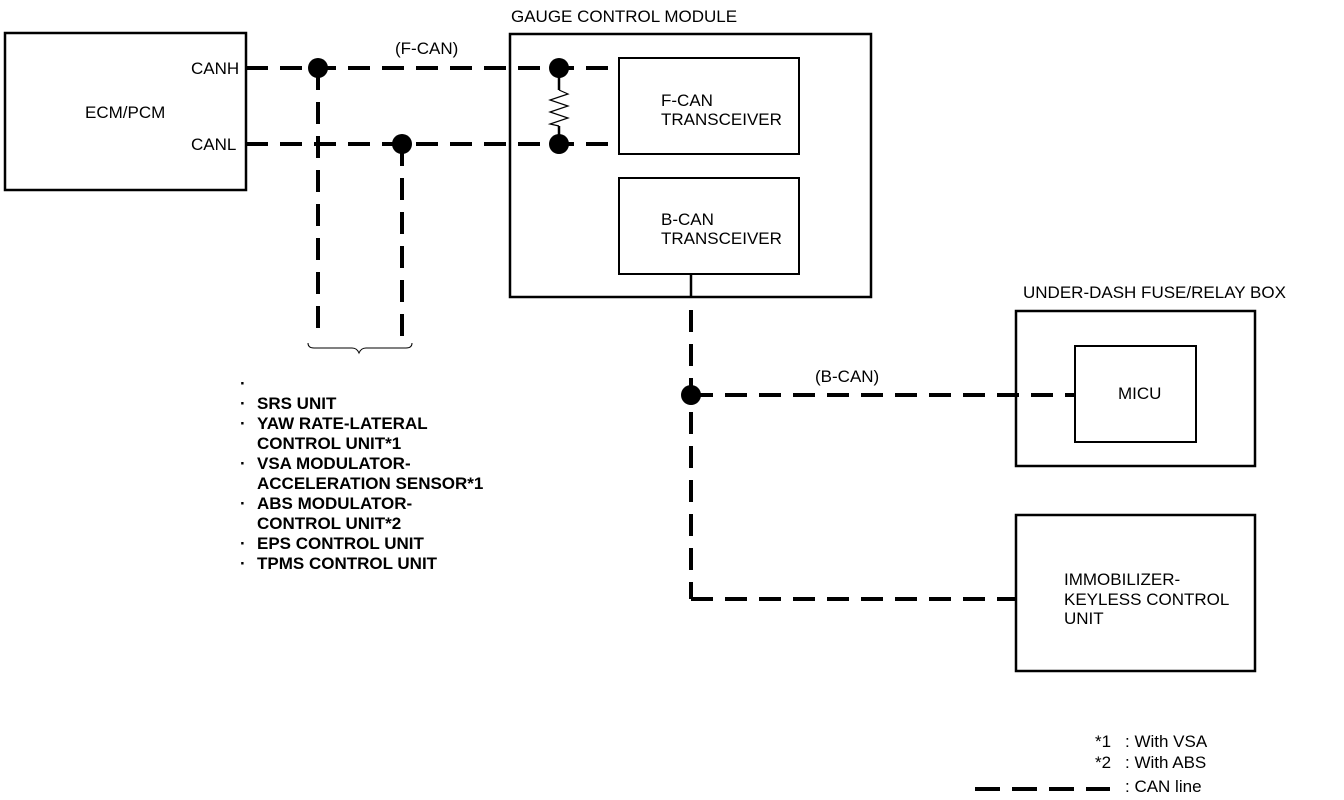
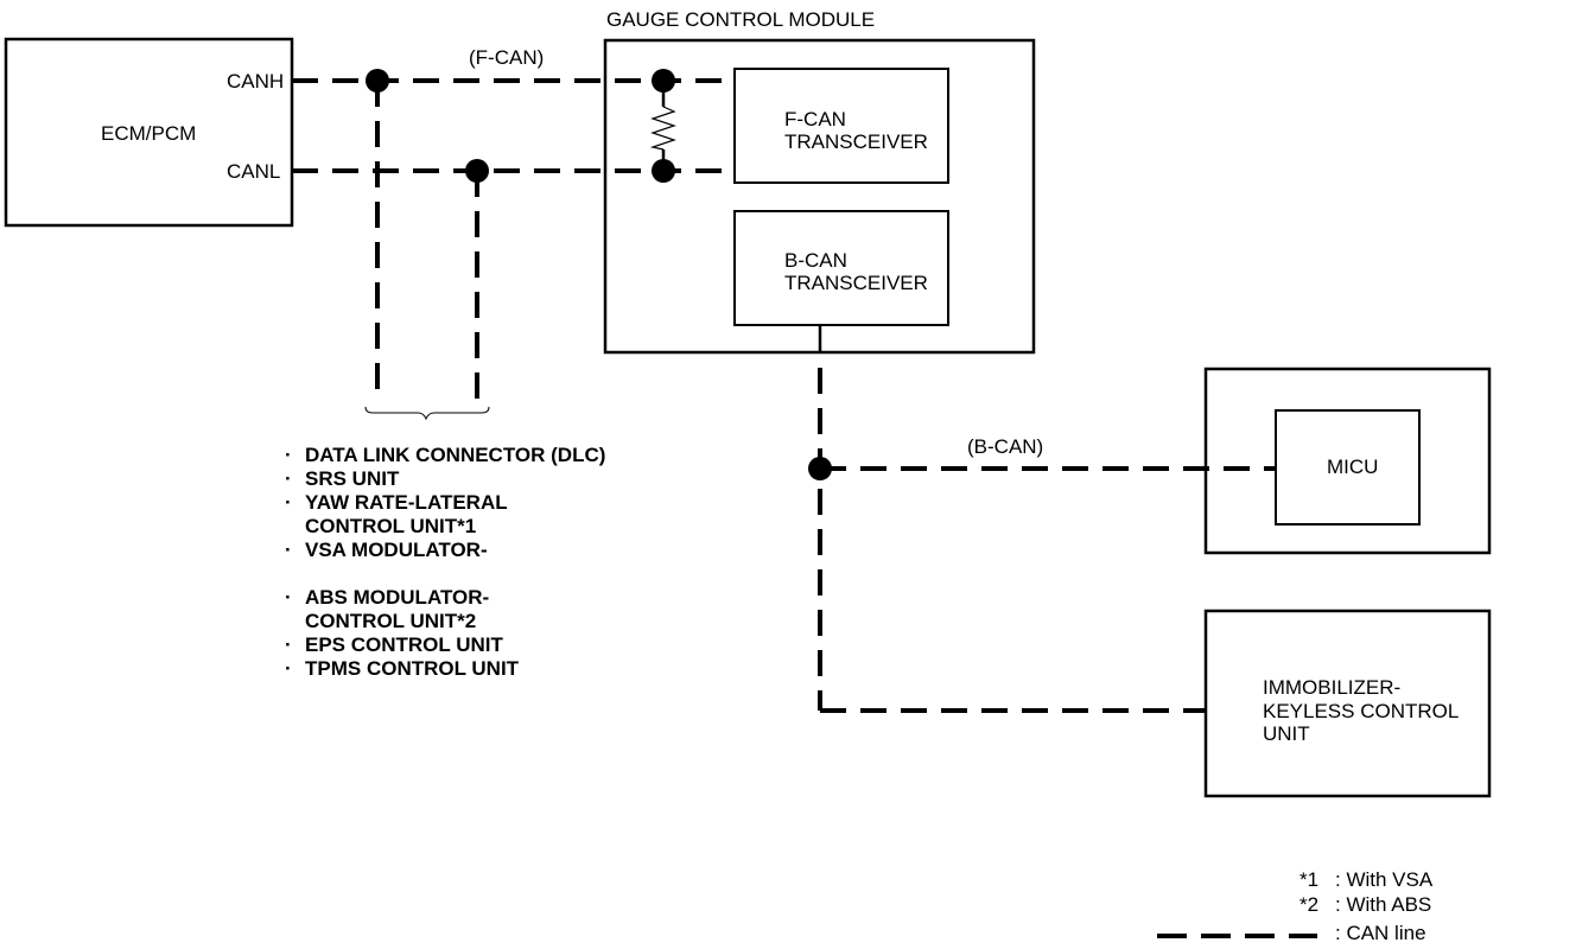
  ECM/PCM
  CANH
  CANL
  (F-CAN)
  ·
+ DATA LINK CONNECTOR (DLC)
  ·
  SRS UNIT
  ·
  YAW RATE-LATERAL
  CONTROL UNIT*1
  ·
  VSA MODULATOR-
- ACCELERATION SENSOR*1
  ·
  ABS MODULATOR-
  CONTROL UNIT*2
  ·
  EPS CONTROL UNIT
  ·
  TPMS CONTROL UNIT
  GAUGE CONTROL MODULE
  F-CAN
  TRANSCEIVER
  B-CAN
  TRANSCEIVER
  (B-CAN)
- UNDER-DASH FUSE/RELAY BOX
  MICU
  IMMOBILIZER-
  KEYLESS CONTROL
  UNIT
  *1
  : With VSA
  *2
  : With ABS
  : CAN line
